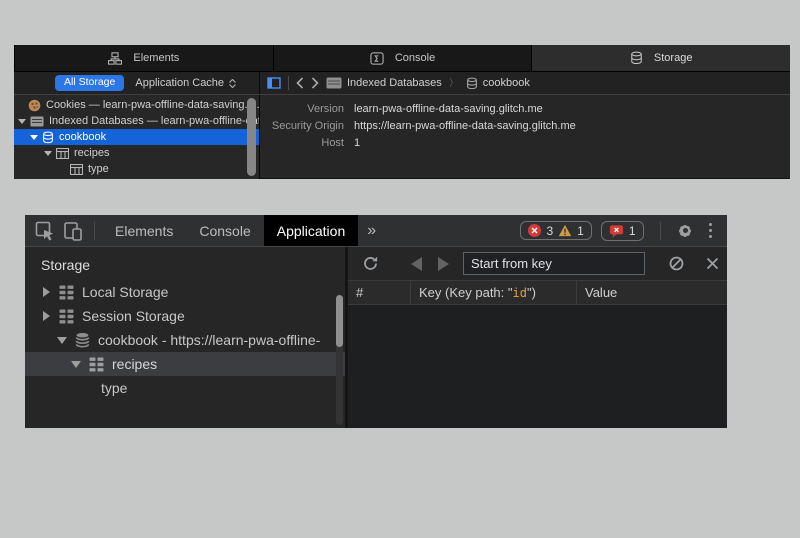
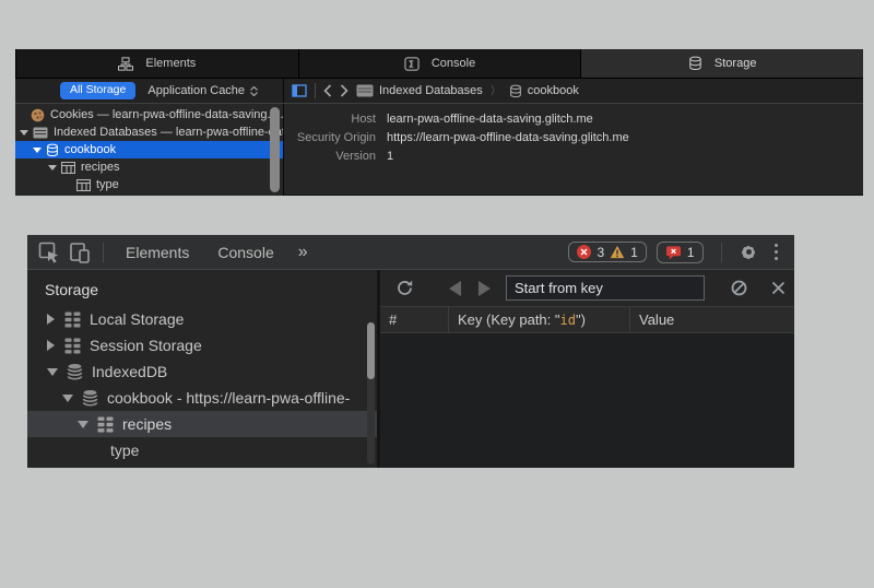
  Elements
  Console
  Storage
  All Storage
  Application Cache
  Indexed Databases
  〉
  cookbook
  Cookies — learn-pwa-offline-data-saving
  Indexed Databases — learn-pwa-offline-
  cookbook
  recipes
  type
- Version
+ Host
  learn-pwa-offline-data-saving.glitch.me
  Security Origin
  https://learn-pwa-offline-data-saving.glitch.me
- Host
+ Version
  1
  Elements
  Console
- Application
  »
  3
  1
  1
  Storage
  Local Storage
  Session Storage
+ IndexedDB
  cookbook - https://learn-pwa-offline-
  recipes
  type
  Start from key
  #
  Key (Key path: "
  id
  ")
  Value
